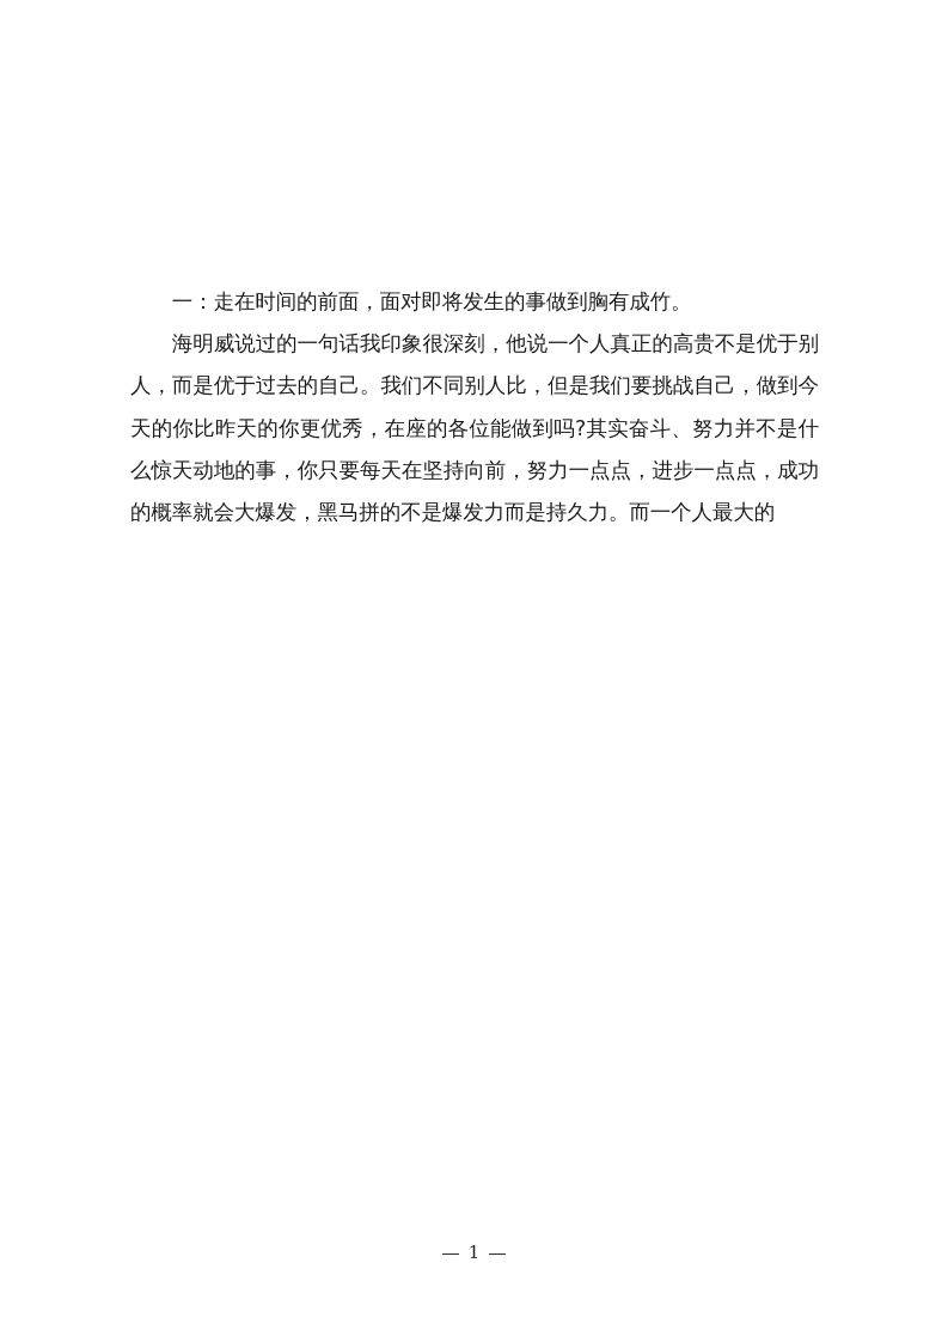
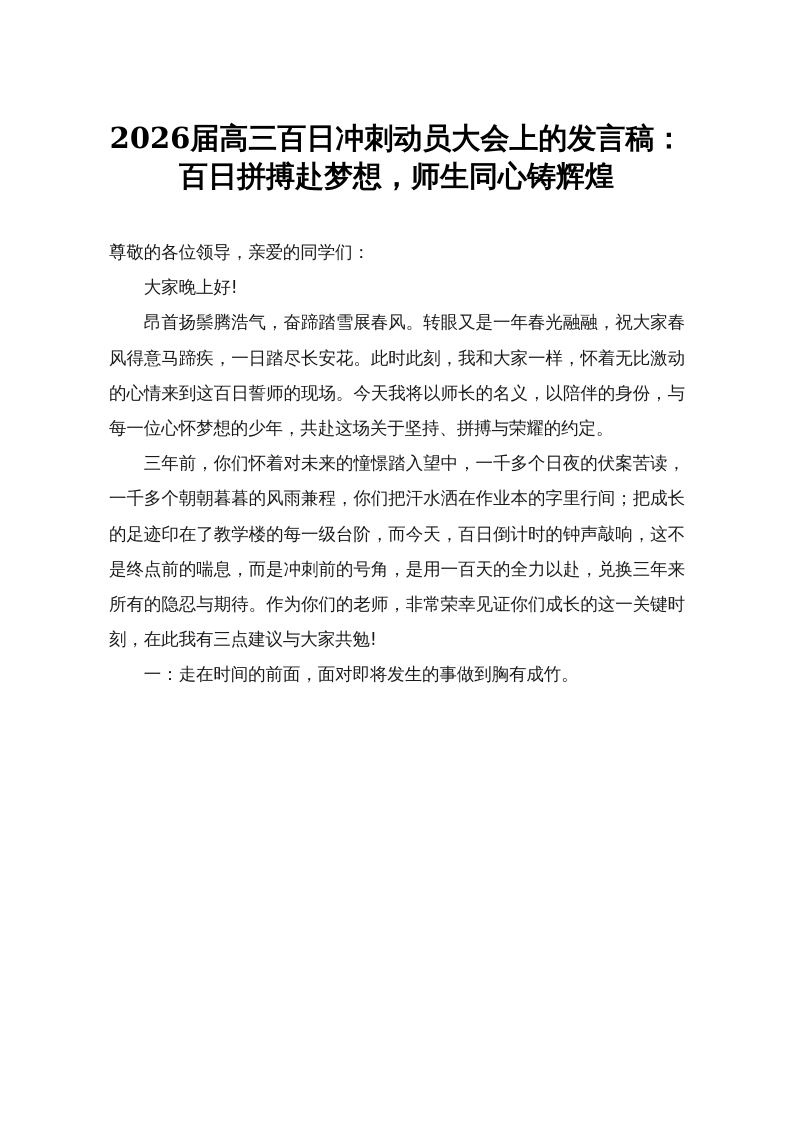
+ 2026届高三百日冲刺动员大会上的发言稿：
+ 百日拼搏赴梦想，师生同心铸辉煌
+ 尊敬的各位领导，亲爱的同学们：
+ 大家晚上好!
+ 昂首扬鬃腾浩气，奋蹄踏雪展春风。转眼又是一年春光融融，祝大家春风得意马蹄疾，一日踏尽长安花。此时此刻，我和大家一样，怀着无比激动的心情来到这百日誓师的现场。今天我将以师长的名义，以陪伴的身份，与每一位心怀梦想的少年，共赴这场关于坚持、拼搏与荣耀的约定。
+ 三年前，你们怀着对未来的憧憬踏入望中，一千多个日夜的伏案苦读，一千多个朝朝暮暮的风雨兼程，你们把汗水洒在作业本的字里行间；把成长的足迹印在了教学楼的每一级台阶，而今天，百日倒计时的钟声敲响，这不是终点前的喘息，而是冲刺前的号角，是用一百天的全力以赴，兑换三年来所有的隐忍与期待。作为你们的老师，非常荣幸见证你们成长的这一关键时刻，在此我有三点建议与大家共勉!
  一：走在时间的前面，面对即将发生的事做到胸有成竹。
- 海明威说过的一句话我印象很深刻，他说一个人真正的高贵不是优于别人，而是优于过去的自己。我们不同别人比，但是我们要挑战自己，做到今天的你比昨天的你更优秀，在座的各位能做到吗?其实奋斗、努力并不是什么惊天动地的事，你只要每天在坚持向前，努力一点点，进步一点点，成功的概率就会大爆发，黑马拼的不是爆发力而是持久力。而一个人最大的
- 1
